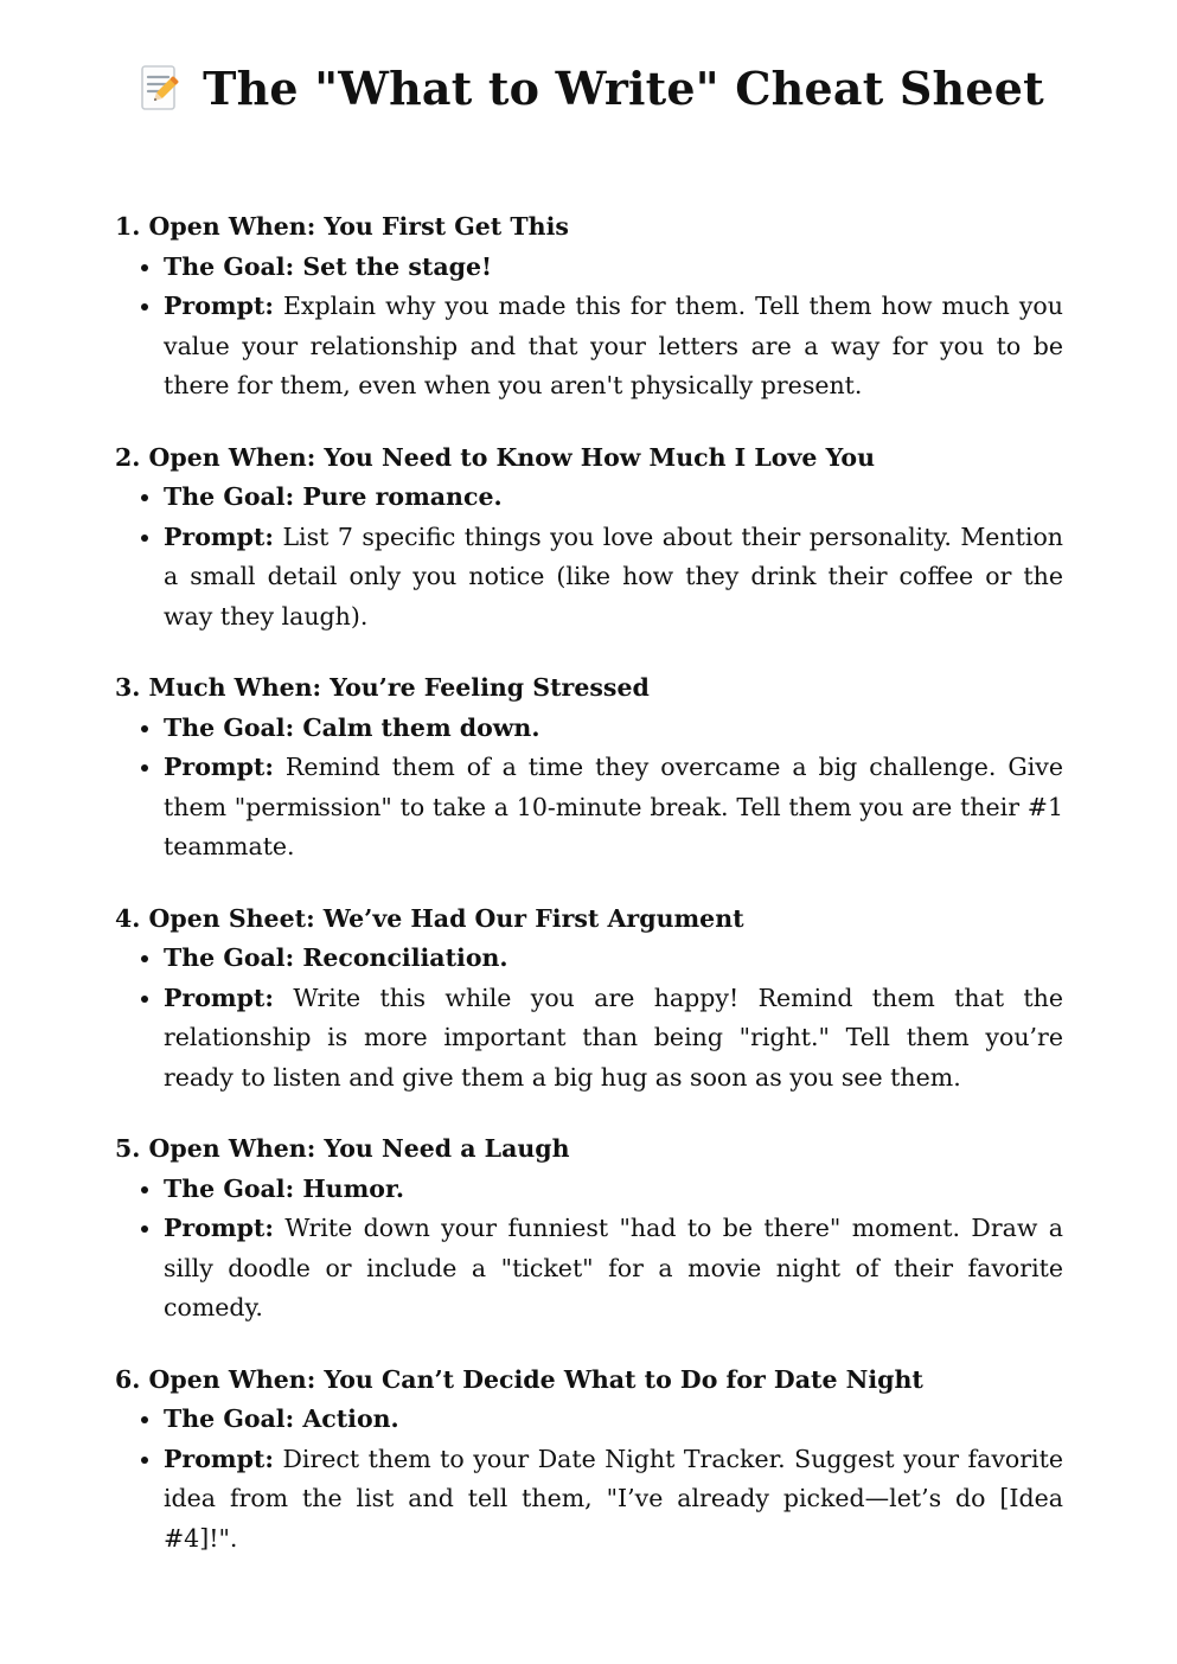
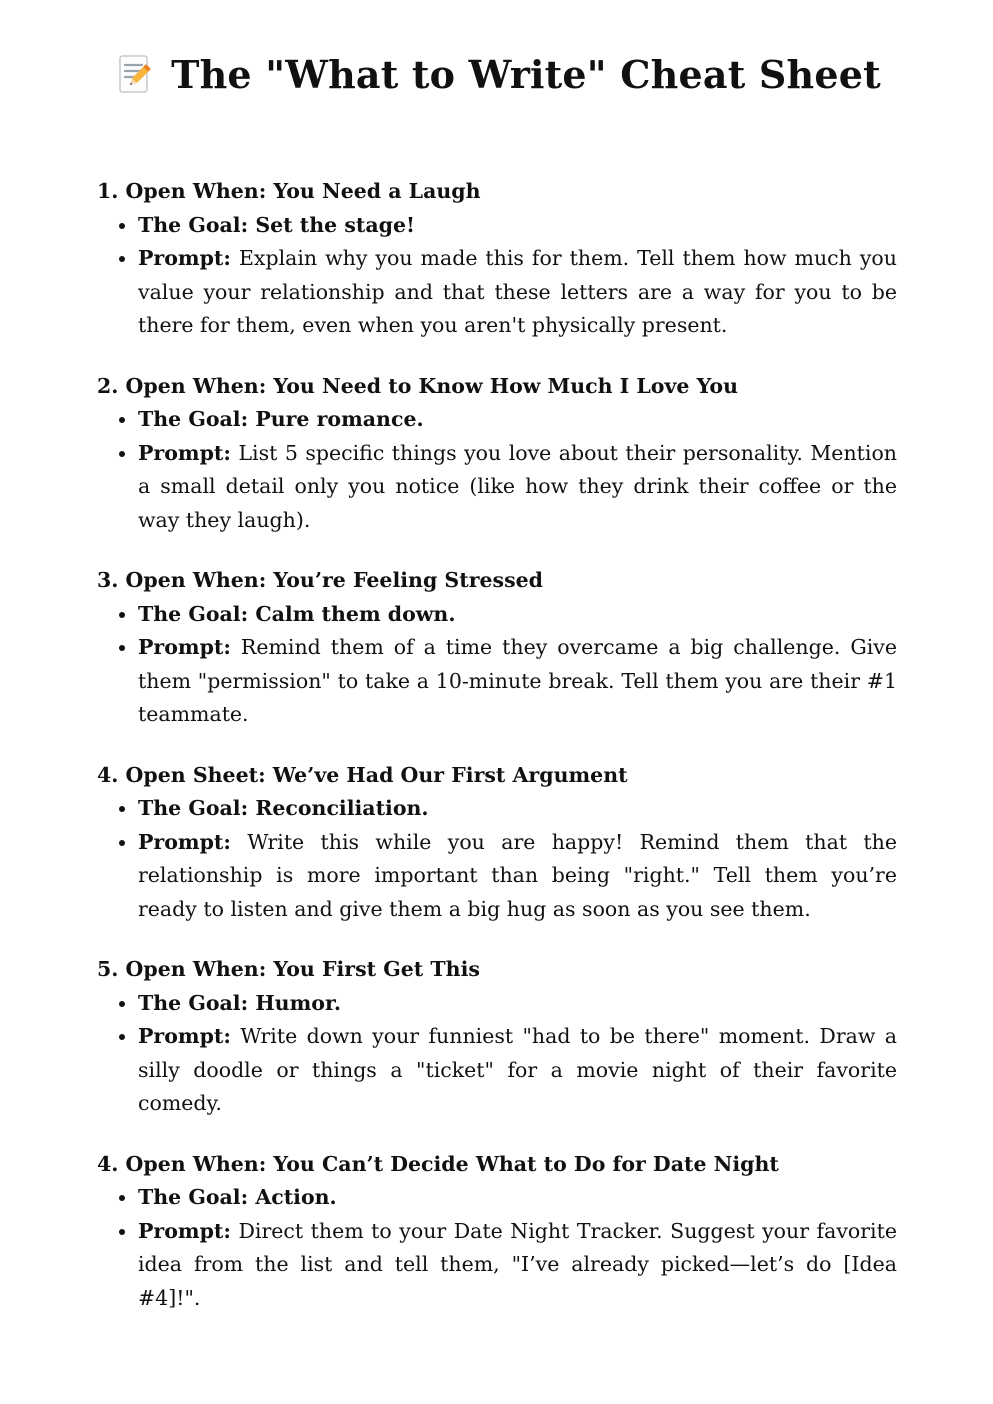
  The "What to Write" Cheat Sheet
- 1. Open When: You First Get This
+ 1. Open When: You Need a Laugh
  The Goal: Set the stage!
- Prompt: Explain why you made this for them. Tell them how much you value your relationship and that your letters are a way for you to be there for them, even when you aren't physically present.
+ Prompt: Explain why you made this for them. Tell them how much you value your relationship and that these letters are a way for you to be there for them, even when you aren't physically present.
  2. Open When: You Need to Know How Much I Love You
  The Goal: Pure romance.
- Prompt: List 7 specific things you love about their personality. Mention a small detail only you notice (like how they drink their coffee or the way they laugh).
+ Prompt: List 5 specific things you love about their personality. Mention a small detail only you notice (like how they drink their coffee or the way they laugh).
- 3. Much When: You’re Feeling Stressed
+ 3. Open When: You’re Feeling Stressed
  The Goal: Calm them down.
  Prompt: Remind them of a time they overcame a big challenge. Give them "permission" to take a 10-minute break. Tell them you are their #1 teammate.
  4. Open Sheet: We’ve Had Our First Argument
  The Goal: Reconciliation.
  Prompt: Write this while you are happy! Remind them that the relationship is more important than being "right." Tell them you’re ready to listen and give them a big hug as soon as you see them.
- 5. Open When: You Need a Laugh
+ 5. Open When: You First Get This
  The Goal: Humor.
- Prompt: Write down your funniest "had to be there" moment. Draw a silly doodle or include a "ticket" for a movie night of their favorite comedy.
+ Prompt: Write down your funniest "had to be there" moment. Draw a silly doodle or things a "ticket" for a movie night of their favorite comedy.
- 6. Open When: You Can’t Decide What to Do for Date Night
+ 4. Open When: You Can’t Decide What to Do for Date Night
  The Goal: Action.
  Prompt: Direct them to your Date Night Tracker. Suggest your favorite idea from the list and tell them, "I’ve already picked—let’s do [Idea #4]!".
